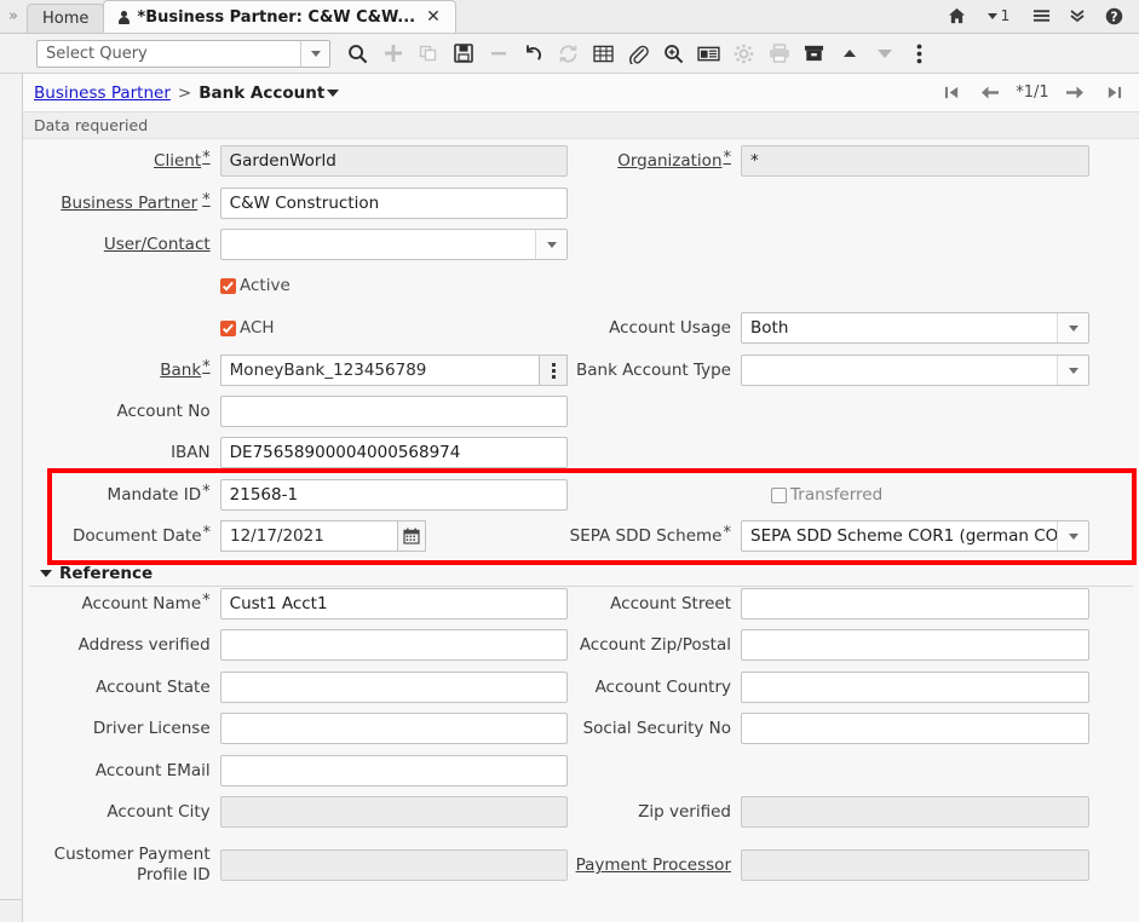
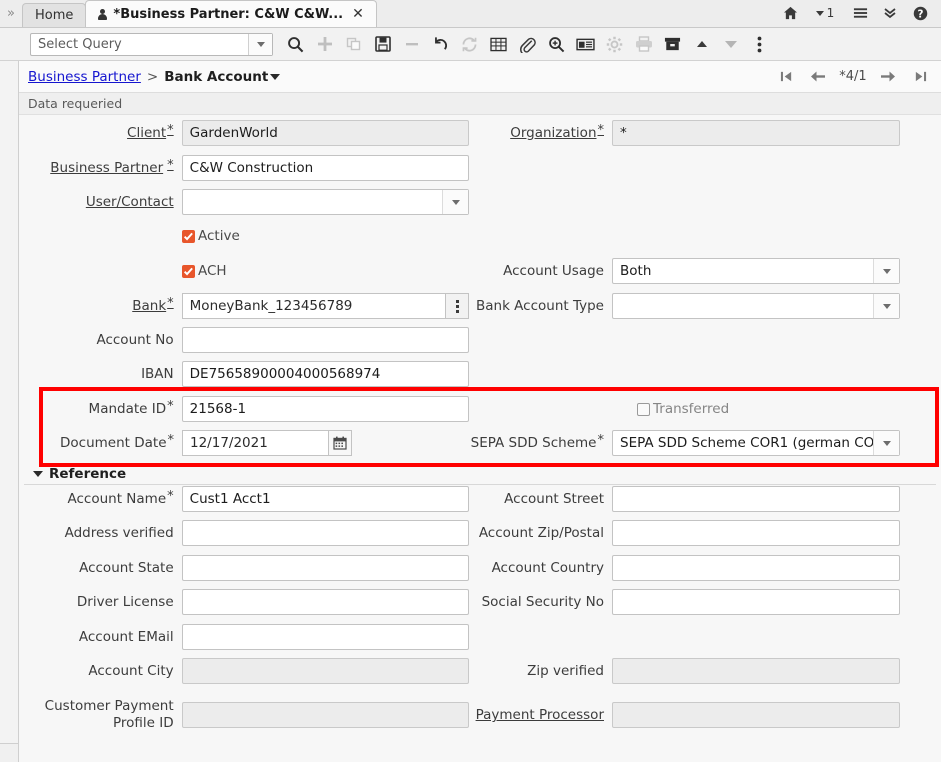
  »
  Home
  *Business Partner: C&W C&W...
  ✕
  1
  ?
  Select Query
  Business Partner
  >
  Bank Account
- *1/1
+ *4/1
  Data requeried
  Client
  *
  GardenWorld
  Business Partner
  *
  C&W Construction
  User/Contact
  Active
  ACH
  Bank
  *
  MoneyBank_123456789
  Account No
  IBAN
  DE75658900004000568974
  Mandate ID
  *
  21568-1
  Document Date
  *
  12/17/2021
  Organization
  *
  *
  Account Usage
  Both
  Bank Account Type
  Transferred
  SEPA SDD Scheme
  *
  SEPA SDD Scheme COR1 (german CO
  Reference
  Account Name
  *
  Cust1 Acct1
  Address verified
  Account State
  Driver License
  Account EMail
  Account City
  Customer Payment
  Profile ID
  Account Street
  Account Zip/Postal
  Account Country
  Social Security No
  Zip verified
  Payment Processor
